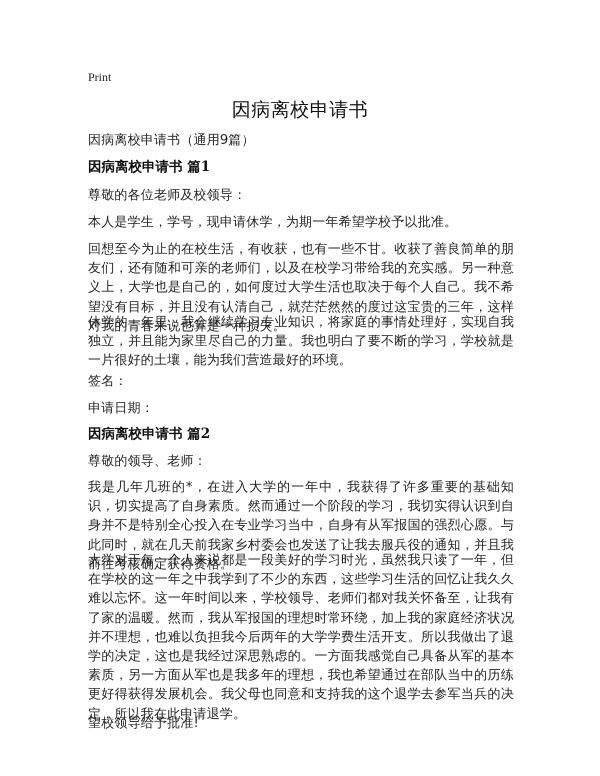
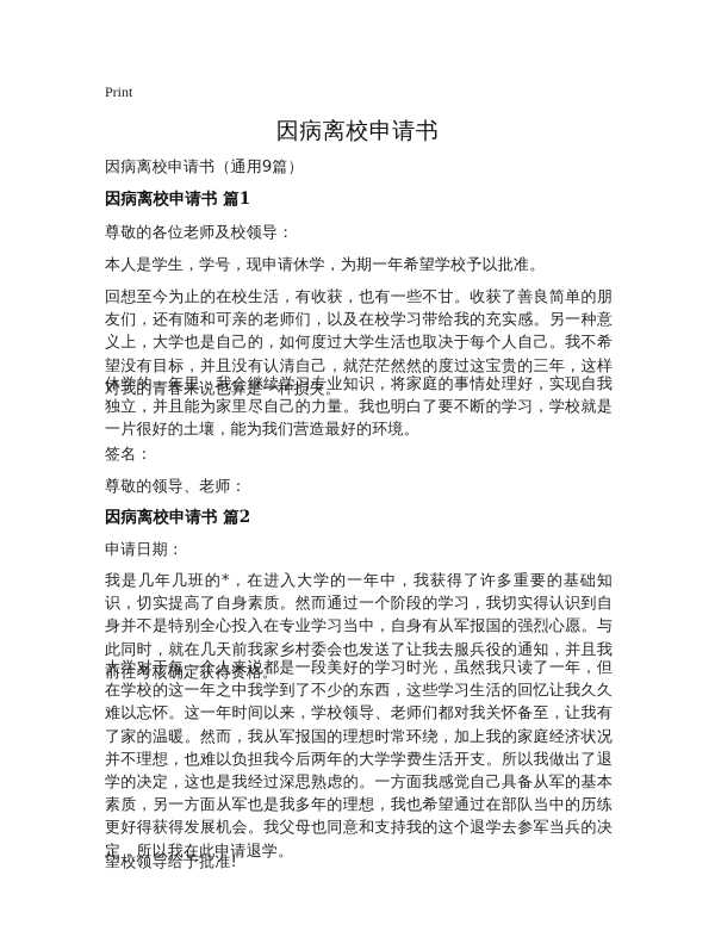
  Print
  因病离校申请书
  因病离校申请书（通用9篇）
  因病离校申请书 篇1
  尊敬的各位老师及校领导：
  本人是学生，学号，现申请休学，为期一年希望学校予以批准。
  回想至今为止的在校生活，有收获，也有一些不甘。收获了善良简单的朋友们，还有随和可亲的老师们，以及在校学习带给我的充实感。另一种意义上，大学也是自己的，如何度过大学生活也取决于每个人自己。我不希望没有目标，并且没有认清自己，就茫茫然然的度过这宝贵的三年，这样对我的青春来说也算是一种损失。
  休学的一年里，我会继续学习专业知识，将家庭的事情处理好，实现自我独立，并且能为家里尽自己的力量。我也明白了要不断的学习，学校就是一片很好的土壤，能为我们营造最好的环境。
  签名：
- 申请日期：
+ 尊敬的领导、老师：
  因病离校申请书 篇2
- 尊敬的领导、老师：
+ 申请日期：
  我是几年几班的*，在进入大学的一年中，我获得了许多重要的基础知识，切实提高了自身素质。然而通过一个阶段的学习，我切实得认识到自身并不是特别全心投入在专业学习当中，自身有从军报国的强烈心愿。与此同时，就在几天前我家乡村委会也发送了让我去服兵役的通知，并且我前往考核确定获得资格。
  大学对于每一个人来说都是一段美好的学习时光，虽然我只读了一年，但在学校的这一年之中我学到了不少的东西，这些学习生活的回忆让我久久难以忘怀。这一年时间以来，学校领导、老师们都对我关怀备至，让我有了家的温暖。然而，我从军报国的理想时常环绕，加上我的家庭经济状况并不理想，也难以负担我今后两年的大学学费生活开支。所以我做出了退学的决定，这也是我经过深思熟虑的。一方面我感觉自己具备从军的基本素质，另一方面从军也是我多年的理想，我也希望通过在部队当中的历练更好得获得发展机会。我父母也同意和支持我的这个退学去参军当兵的决定，所以我在此申请退学。
  望校领导给予批准!
